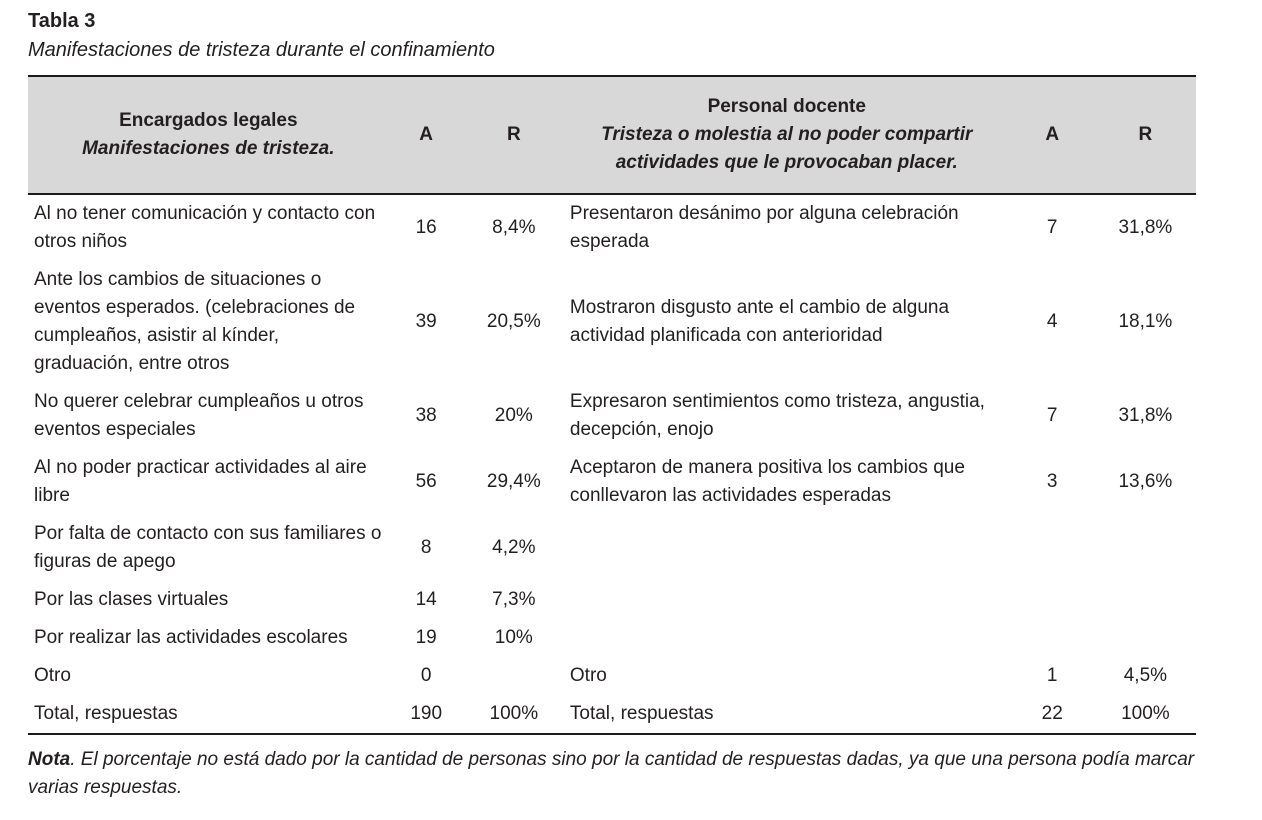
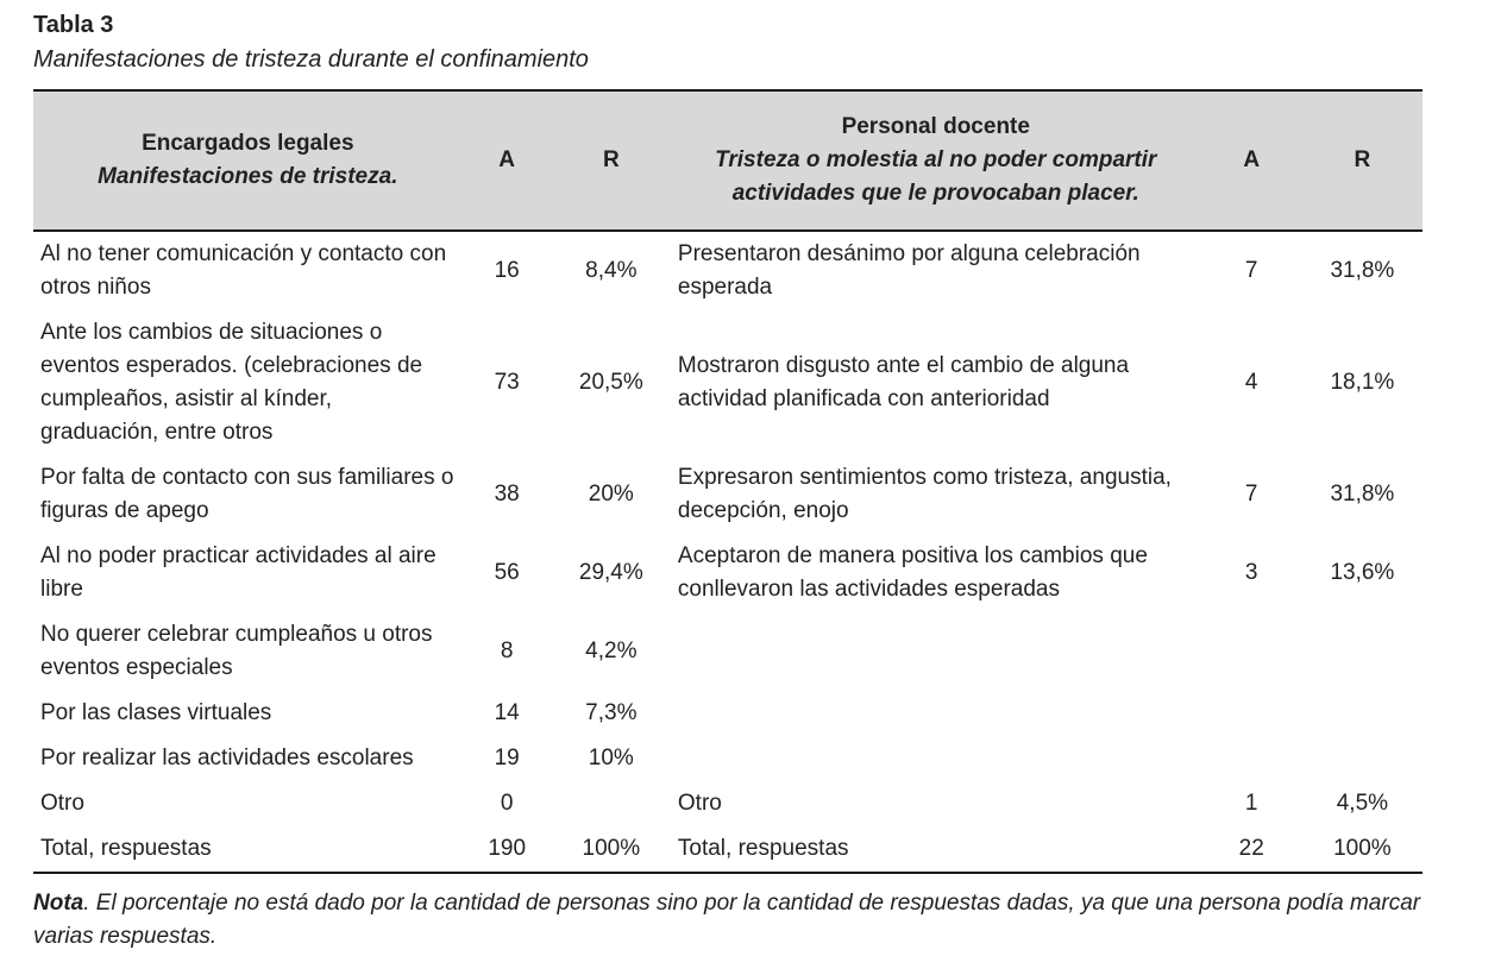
  Tabla 3
  Manifestaciones de tristeza durante el confinamiento
  Encargados legales Manifestaciones de tristeza.	A	R	Personal docente Tristeza o molestia al no poder compartir actividades que le provocaban placer.	A	R
  Al no tener comunicación y contacto con otros niños	16	8,4%	Presentaron desánimo por alguna celebración esperada	7	31,8%
- Ante los cambios de situaciones o eventos esperados. (celebraciones de cumpleaños, asistir al kínder, graduación, entre otros	39	20,5%	Mostraron disgusto ante el cambio de alguna actividad planificada con anterioridad	4	18,1%
+ Ante los cambios de situaciones o eventos esperados. (celebraciones de cumpleaños, asistir al kínder, graduación, entre otros	73	20,5%	Mostraron disgusto ante el cambio de alguna actividad planificada con anterioridad	4	18,1%
- No querer celebrar cumpleaños u otros eventos especiales	38	20%	Expresaron sentimientos como tristeza, angustia, decepción, enojo	7	31,8%
+ Por falta de contacto con sus familiares o figuras de apego	38	20%	Expresaron sentimientos como tristeza, angustia, decepción, enojo	7	31,8%
  Al no poder practicar actividades al aire libre	56	29,4%	Aceptaron de manera positiva los cambios que conllevaron las actividades esperadas	3	13,6%
- Por falta de contacto con sus familiares o figuras de apego	8	4,2%
+ No querer celebrar cumpleaños u otros eventos especiales	8	4,2%
  Por las clases virtuales	14	7,3%
  Por realizar las actividades escolares	19	10%
  Otro	0		Otro	1	4,5%
  Total, respuestas	190	100%	Total, respuestas	22	100%
  Nota. El porcentaje no está dado por la cantidad de personas sino por la cantidad de respuestas dadas, ya que una persona podía marcar varias respuestas.
